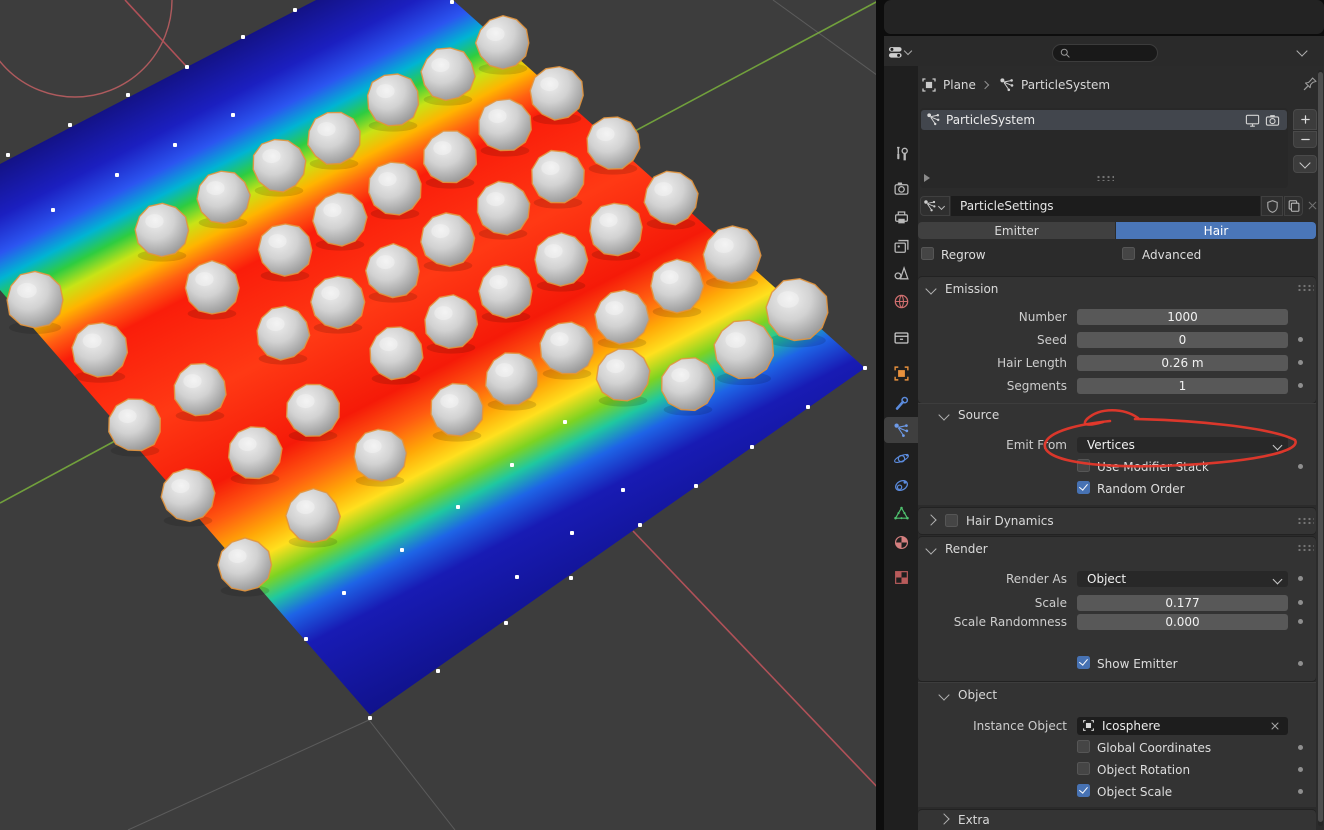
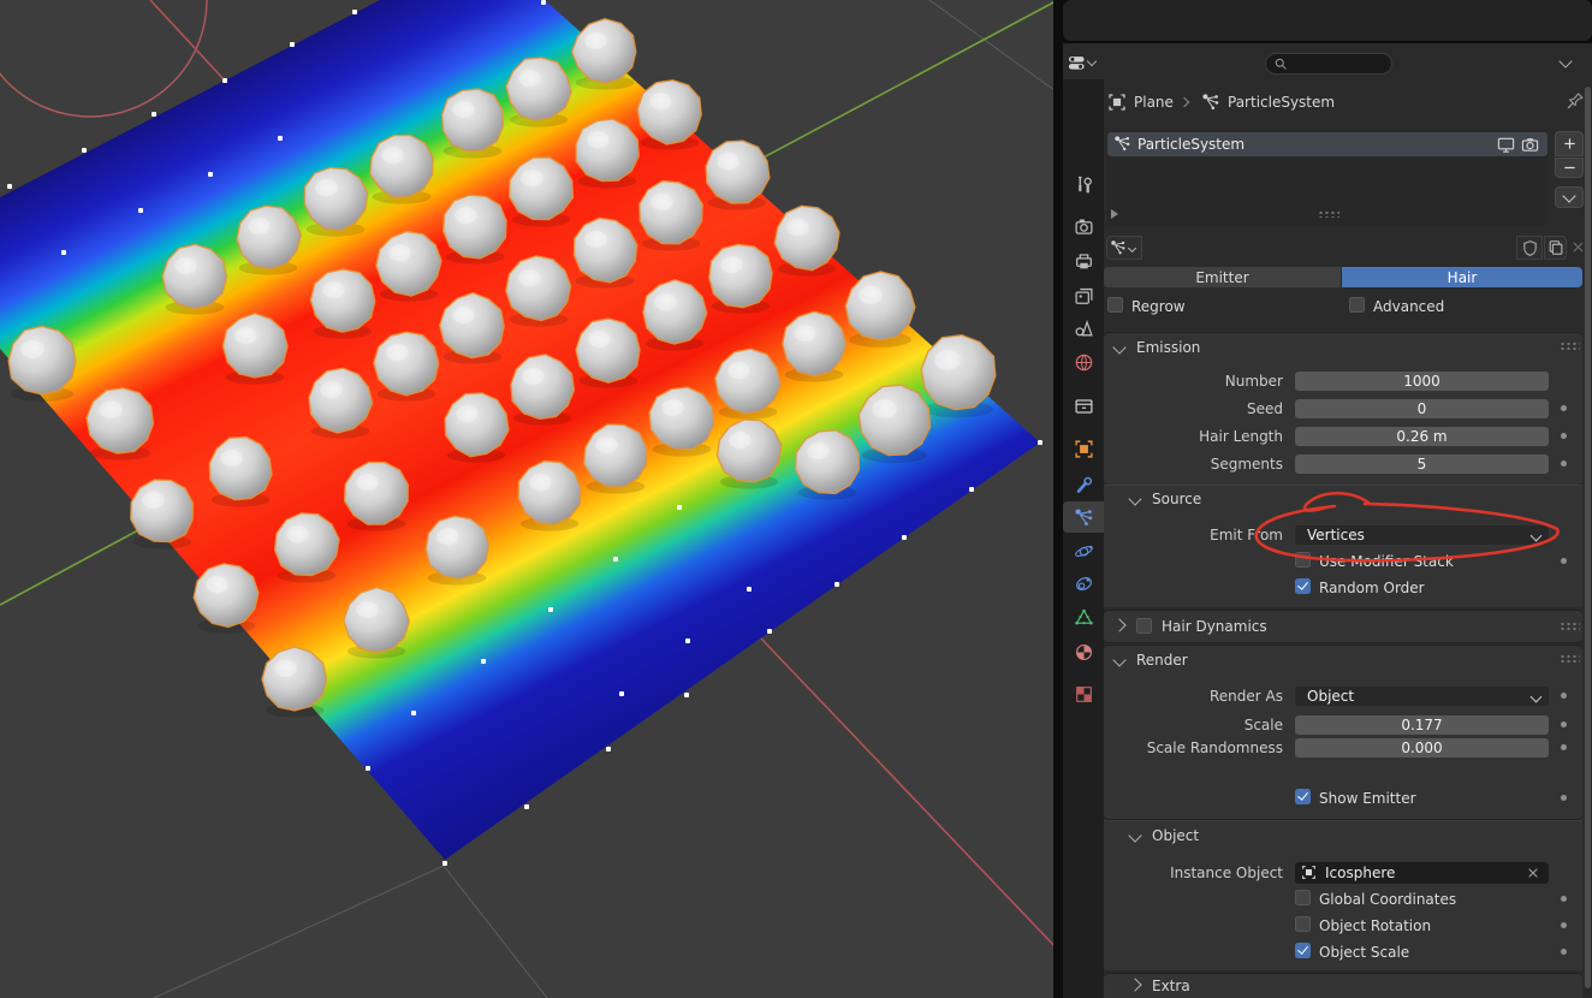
  Plane
  ParticleSystem
  ParticleSystem
- ParticleSettings
  Emitter
  Hair
  Regrow
  Advanced
  Emission
  Number
  1000
  Seed
  0
  Hair Length
  0.26 m
  Segments
- 1
+ 5
  Source
  Emit Fom
  Vertices
  Random Order
  Hair Dynamics
  Render
  Render As
  Object
  Scale
  0.177
  Scale Randomness
  0.000
  Show Emitter
  Object
  Instance Object
  Icosphere
  Global Coordinates
  Object Rotation
  Object Scale
  Extra
